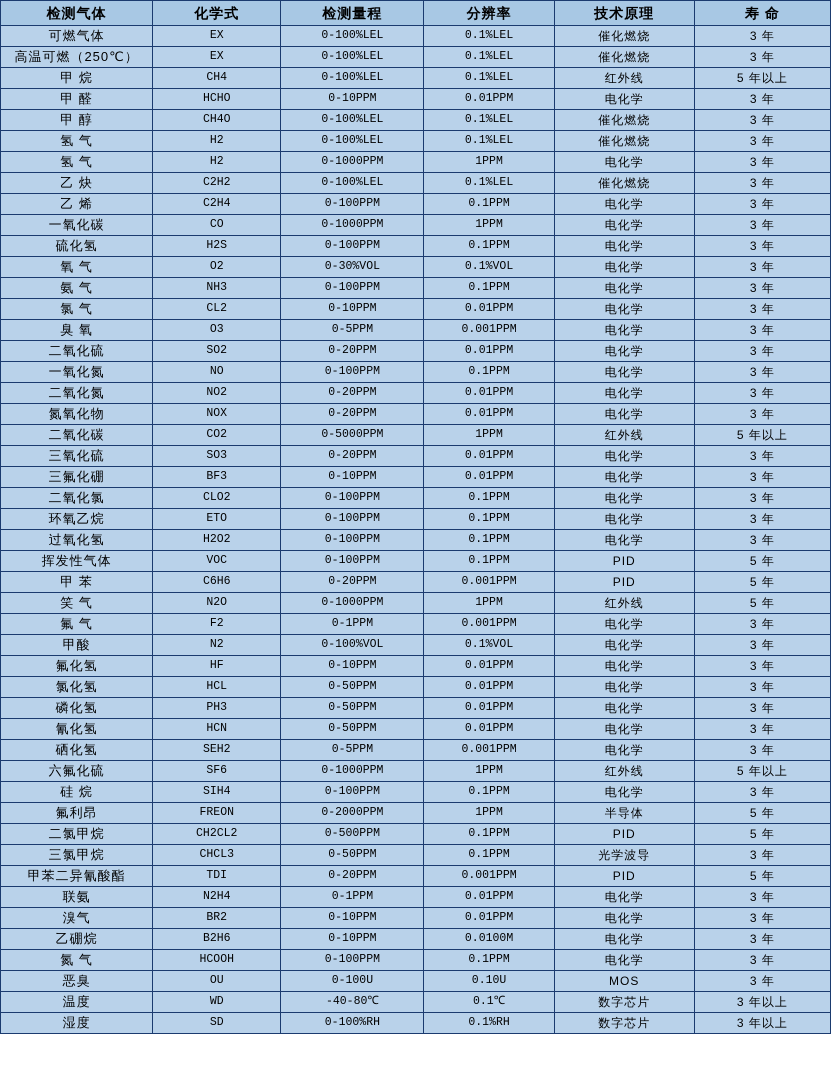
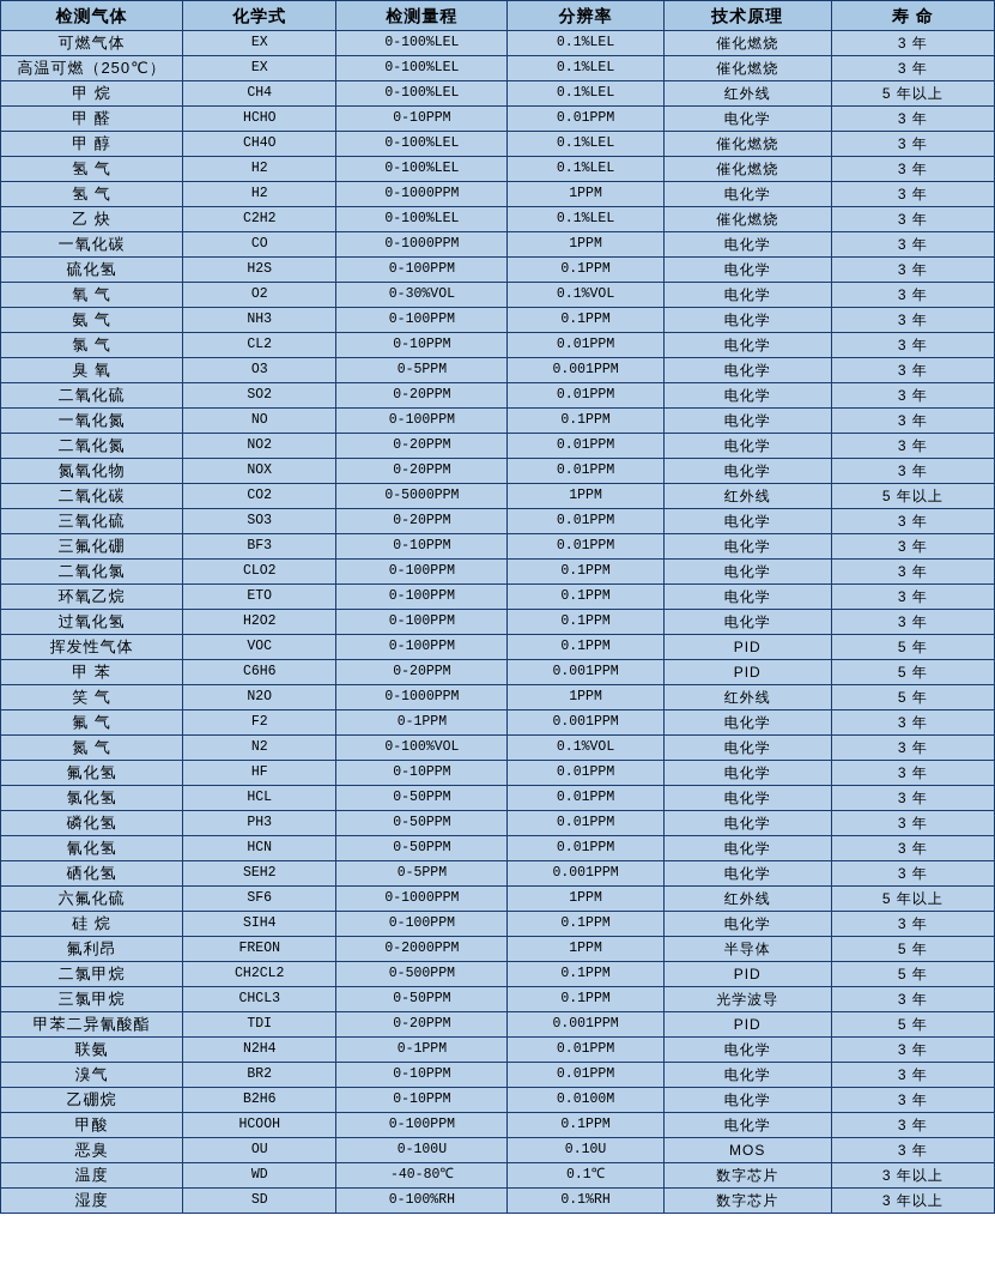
  检测气体	化学式	检测量程	分辨率	技术原理	寿 命
  可燃气体	EX	0-100%LEL	0.1%LEL	催化燃烧	3 年
  高温可燃（250℃）	EX	0-100%LEL	0.1%LEL	催化燃烧	3 年
  甲 烷	CH4	0-100%LEL	0.1%LEL	红外线	5 年以上
  甲 醛	HCHO	0-10PPM	0.01PPM	电化学	3 年
  甲 醇	CH4O	0-100%LEL	0.1%LEL	催化燃烧	3 年
  氢 气	H2	0-100%LEL	0.1%LEL	催化燃烧	3 年
  氢 气	H2	0-1000PPM	1PPM	电化学	3 年
  乙 炔	C2H2	0-100%LEL	0.1%LEL	催化燃烧	3 年
- 乙 烯	C2H4	0-100PPM	0.1PPM	电化学	3 年
  一氧化碳	CO	0-1000PPM	1PPM	电化学	3 年
  硫化氢	H2S	0-100PPM	0.1PPM	电化学	3 年
  氧 气	O2	0-30%VOL	0.1%VOL	电化学	3 年
  氨 气	NH3	0-100PPM	0.1PPM	电化学	3 年
  氯 气	CL2	0-10PPM	0.01PPM	电化学	3 年
  臭 氧	O3	0-5PPM	0.001PPM	电化学	3 年
  二氧化硫	SO2	0-20PPM	0.01PPM	电化学	3 年
  一氧化氮	NO	0-100PPM	0.1PPM	电化学	3 年
  二氧化氮	NO2	0-20PPM	0.01PPM	电化学	3 年
  氮氧化物	NOX	0-20PPM	0.01PPM	电化学	3 年
  二氧化碳	CO2	0-5000PPM	1PPM	红外线	5 年以上
  三氧化硫	SO3	0-20PPM	0.01PPM	电化学	3 年
  三氟化硼	BF3	0-10PPM	0.01PPM	电化学	3 年
  二氧化氯	CLO2	0-100PPM	0.1PPM	电化学	3 年
  环氧乙烷	ETO	0-100PPM	0.1PPM	电化学	3 年
  过氧化氢	H2O2	0-100PPM	0.1PPM	电化学	3 年
  挥发性气体	VOC	0-100PPM	0.1PPM	PID	5 年
  甲 苯	C6H6	0-20PPM	0.001PPM	PID	5 年
  笑 气	N2O	0-1000PPM	1PPM	红外线	5 年
  氟 气	F2	0-1PPM	0.001PPM	电化学	3 年
- 甲酸	N2	0-100%VOL	0.1%VOL	电化学	3 年
+ 氮 气	N2	0-100%VOL	0.1%VOL	电化学	3 年
  氟化氢	HF	0-10PPM	0.01PPM	电化学	3 年
  氯化氢	HCL	0-50PPM	0.01PPM	电化学	3 年
  磷化氢	PH3	0-50PPM	0.01PPM	电化学	3 年
  氰化氢	HCN	0-50PPM	0.01PPM	电化学	3 年
  硒化氢	SEH2	0-5PPM	0.001PPM	电化学	3 年
  六氟化硫	SF6	0-1000PPM	1PPM	红外线	5 年以上
  硅 烷	SIH4	0-100PPM	0.1PPM	电化学	3 年
  氟利昂	FREON	0-2000PPM	1PPM	半导体	5 年
  二氯甲烷	CH2CL2	0-500PPM	0.1PPM	PID	5 年
  三氯甲烷	CHCL3	0-50PPM	0.1PPM	光学波导	3 年
  甲苯二异氰酸酯	TDI	0-20PPM	0.001PPM	PID	5 年
  联氨	N2H4	0-1PPM	0.01PPM	电化学	3 年
  溴气	BR2	0-10PPM	0.01PPM	电化学	3 年
  乙硼烷	B2H6	0-10PPM	0.0100M	电化学	3 年
- 氮 气	HCOOH	0-100PPM	0.1PPM	电化学	3 年
+ 甲酸	HCOOH	0-100PPM	0.1PPM	电化学	3 年
  恶臭	OU	0-100U	0.10U	MOS	3 年
  温度	WD	-40-80℃	0.1℃	数字芯片	3 年以上
  湿度	SD	0-100%RH	0.1%RH	数字芯片	3 年以上
